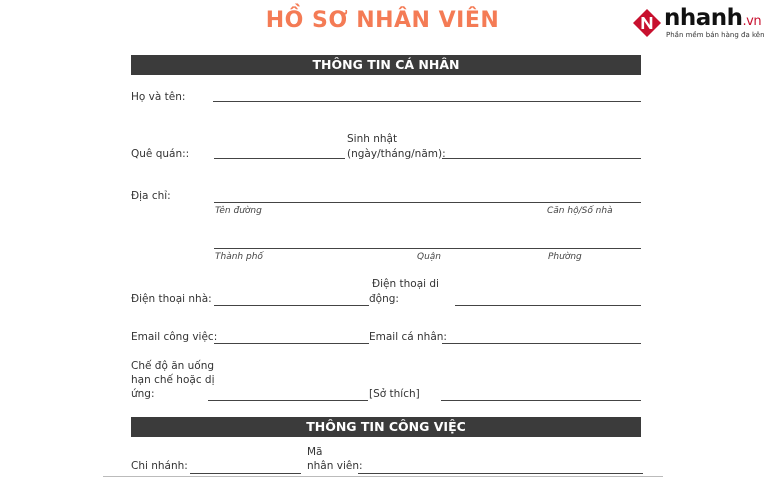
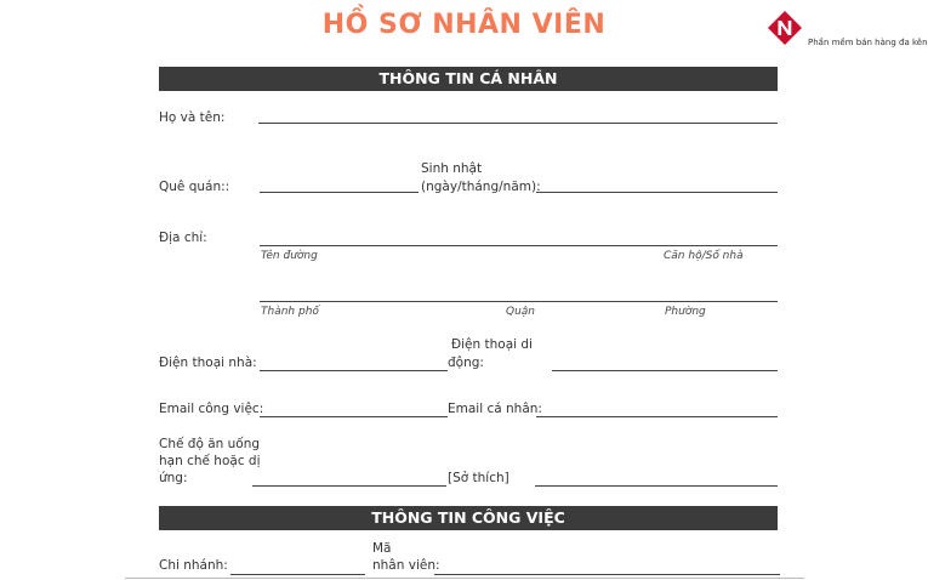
  HỒ SƠ NHÂN VIÊN
- nhanh.vn
  Phần mềm bán hàng đa kên
  THÔNG TIN CÁ NHÂN
  Họ và tên:
  Quê quán::
  Sinh nhật
  (ngày/tháng/năm):
  Địa chỉ:
  Tên đường
  Căn hộ/Số nhà
  Thành phố
  Quận
  Phường
  Điện thoại nhà:
  Điện thoại di
  động:
  Email công việc:
  Email cá nhân:
  Chế độ ăn uống
  hạn chế hoặc dị
  ứng:
  [Sở thích]
  THÔNG TIN CÔNG VIỆC
  Chi nhánh:
  Mã
  nhân viên:
